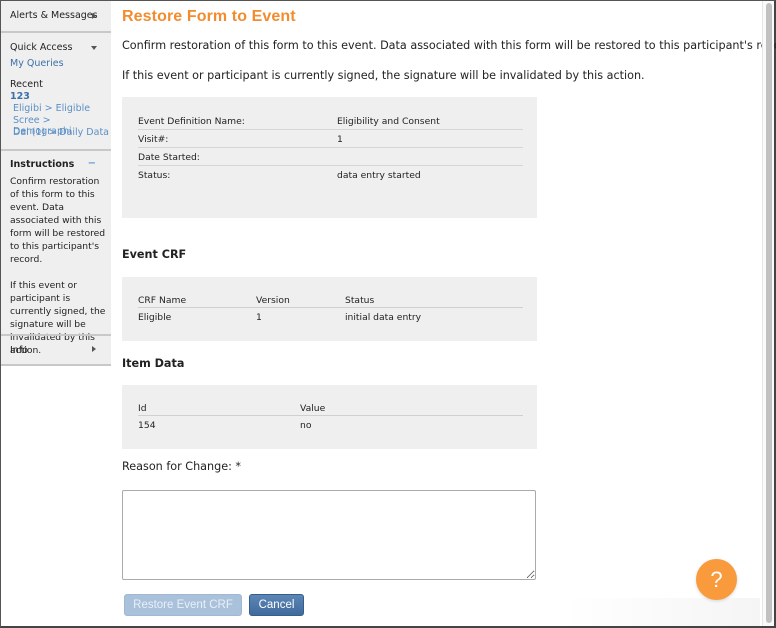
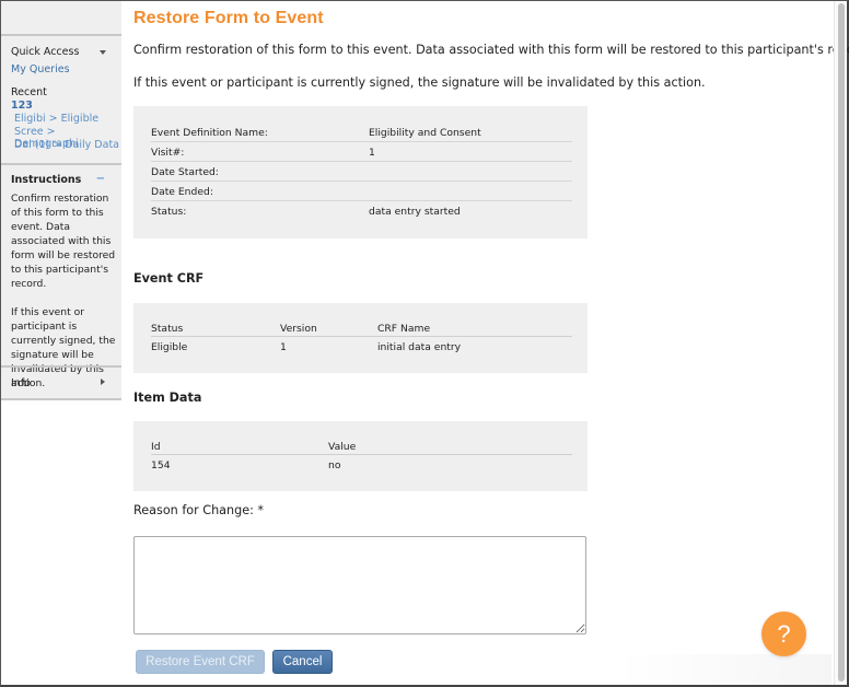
- Alerts & Messages
  Quick Access
  My Queries
  Recent
  123
  Eligibi > Eligible
  Scree > Demographi
  Dai (1) > Daily Data
  Instructions
  −
  Confirm restoration of this form to this event. Data associated with this form will be restored to this participant's record.
  If this event or participant is currently signed, the signature will be invalidated by this action.
  Info
  Restore Form to Event
  Confirm restoration of this form to this event. Data associated with this form will be restored to this participant's r
  If this event or participant is currently signed, the signature will be invalidated by this action.
  Event Definition Name:
  Eligibility and Consent
  Visit#:
  1
  Date Started:
+ Date Ended:
  Status:
  data entry started
  Event CRF
- CRF Name
+ Status
  Version
- Status
+ CRF Name
  Eligible
  1
  initial data entry
  Item Data
  Id
  Value
  154
  no
  Reason for Change: *
  Restore Event CRF
  Cancel
  ?
